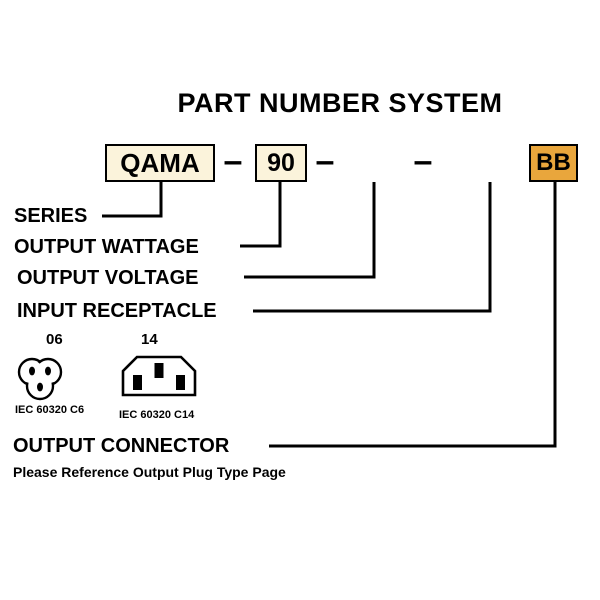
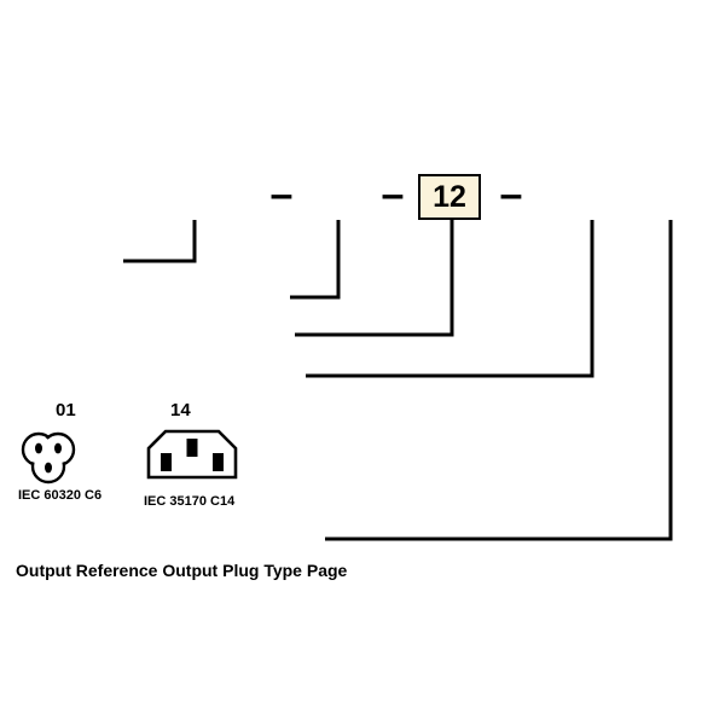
- PART NUMBER SYSTEM
- QAMA
  –
- 90
  –
+ 12
  –
- BB
- SERIES
- OUTPUT WATTAGE
- OUTPUT VOLTAGE
- INPUT RECEPTACLE
- OUTPUT CONNECTOR
- 06
+ 01
  IEC 60320 C6
  14
- IEC 60320 C14
+ IEC 35170 C14
- Please Reference Output Plug Type Page
+ Output Reference Output Plug Type Page
